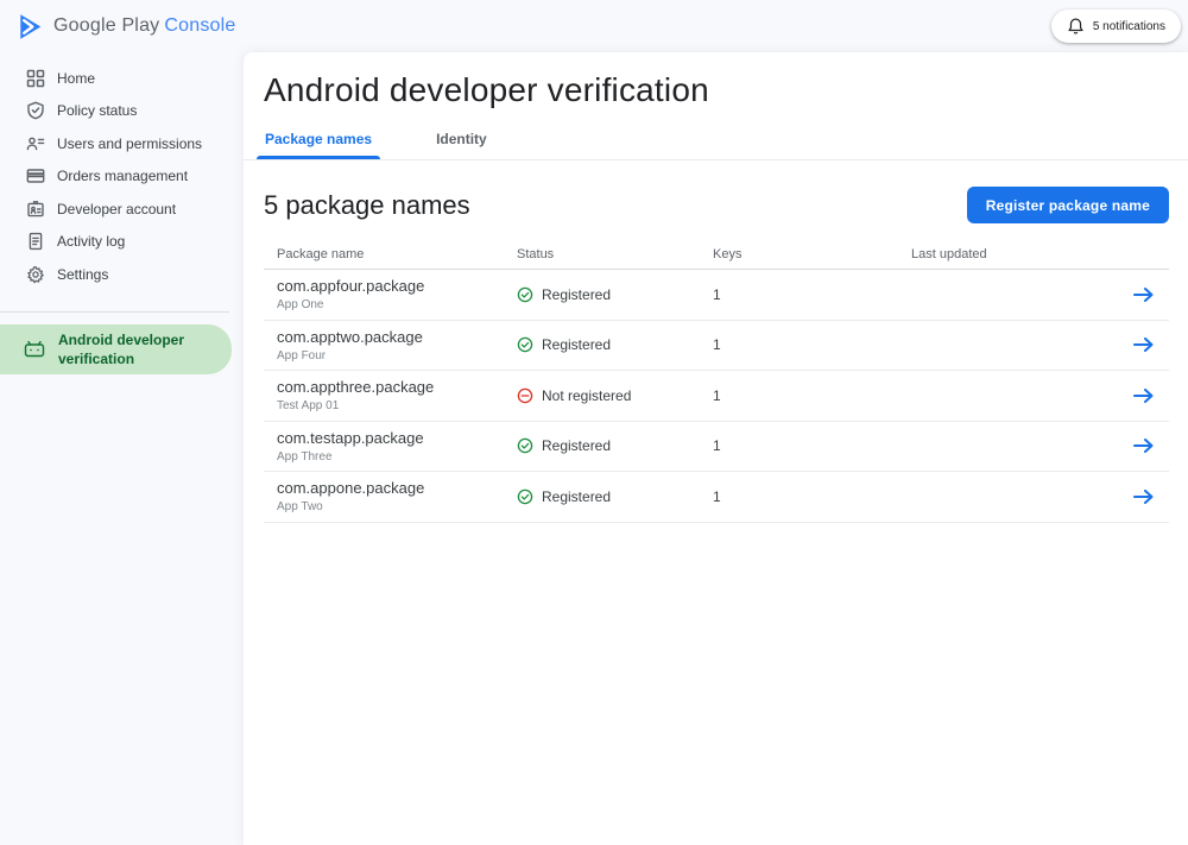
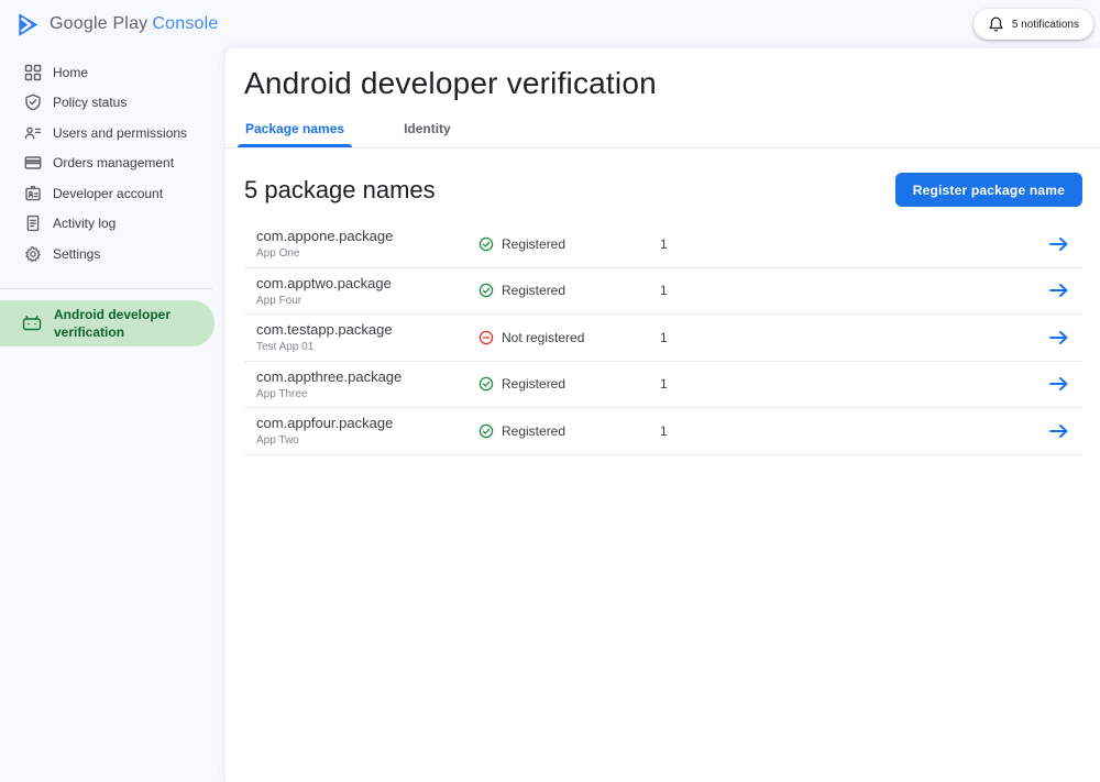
  Google Play Console
  5 notifications
  Home
  Policy status
  Users and permissions
  Orders management
  Developer account
  Activity log
  Settings
  Android developer verification
  Android developer verification
  Package names
  Identity
  5 package names
  Register package name
- Package name
- Status
- Keys
- Last updated
- com.appfour.package
+ com.appone.package
  App One
  Registered
  1
  com.apptwo.package
  App Four
  Registered
  1
- com.appthree.package
+ com.testapp.package
  Test App 01
  Not registered
  1
- com.testapp.package
+ com.appthree.package
  App Three
  Registered
  1
- com.appone.package
+ com.appfour.package
  App Two
  Registered
  1
